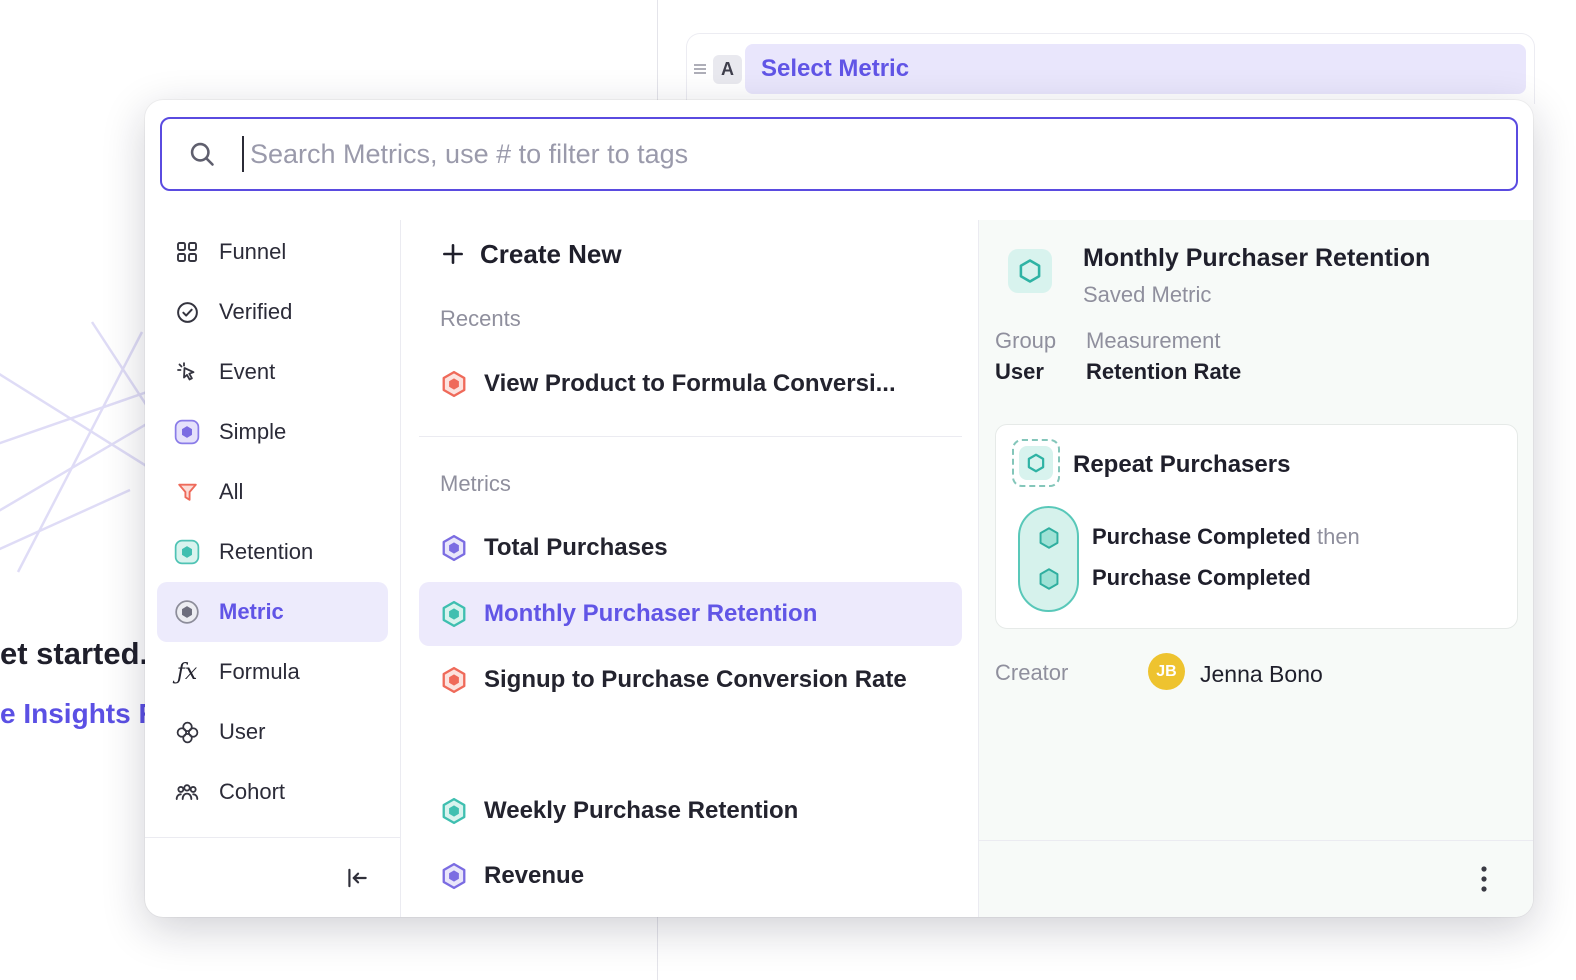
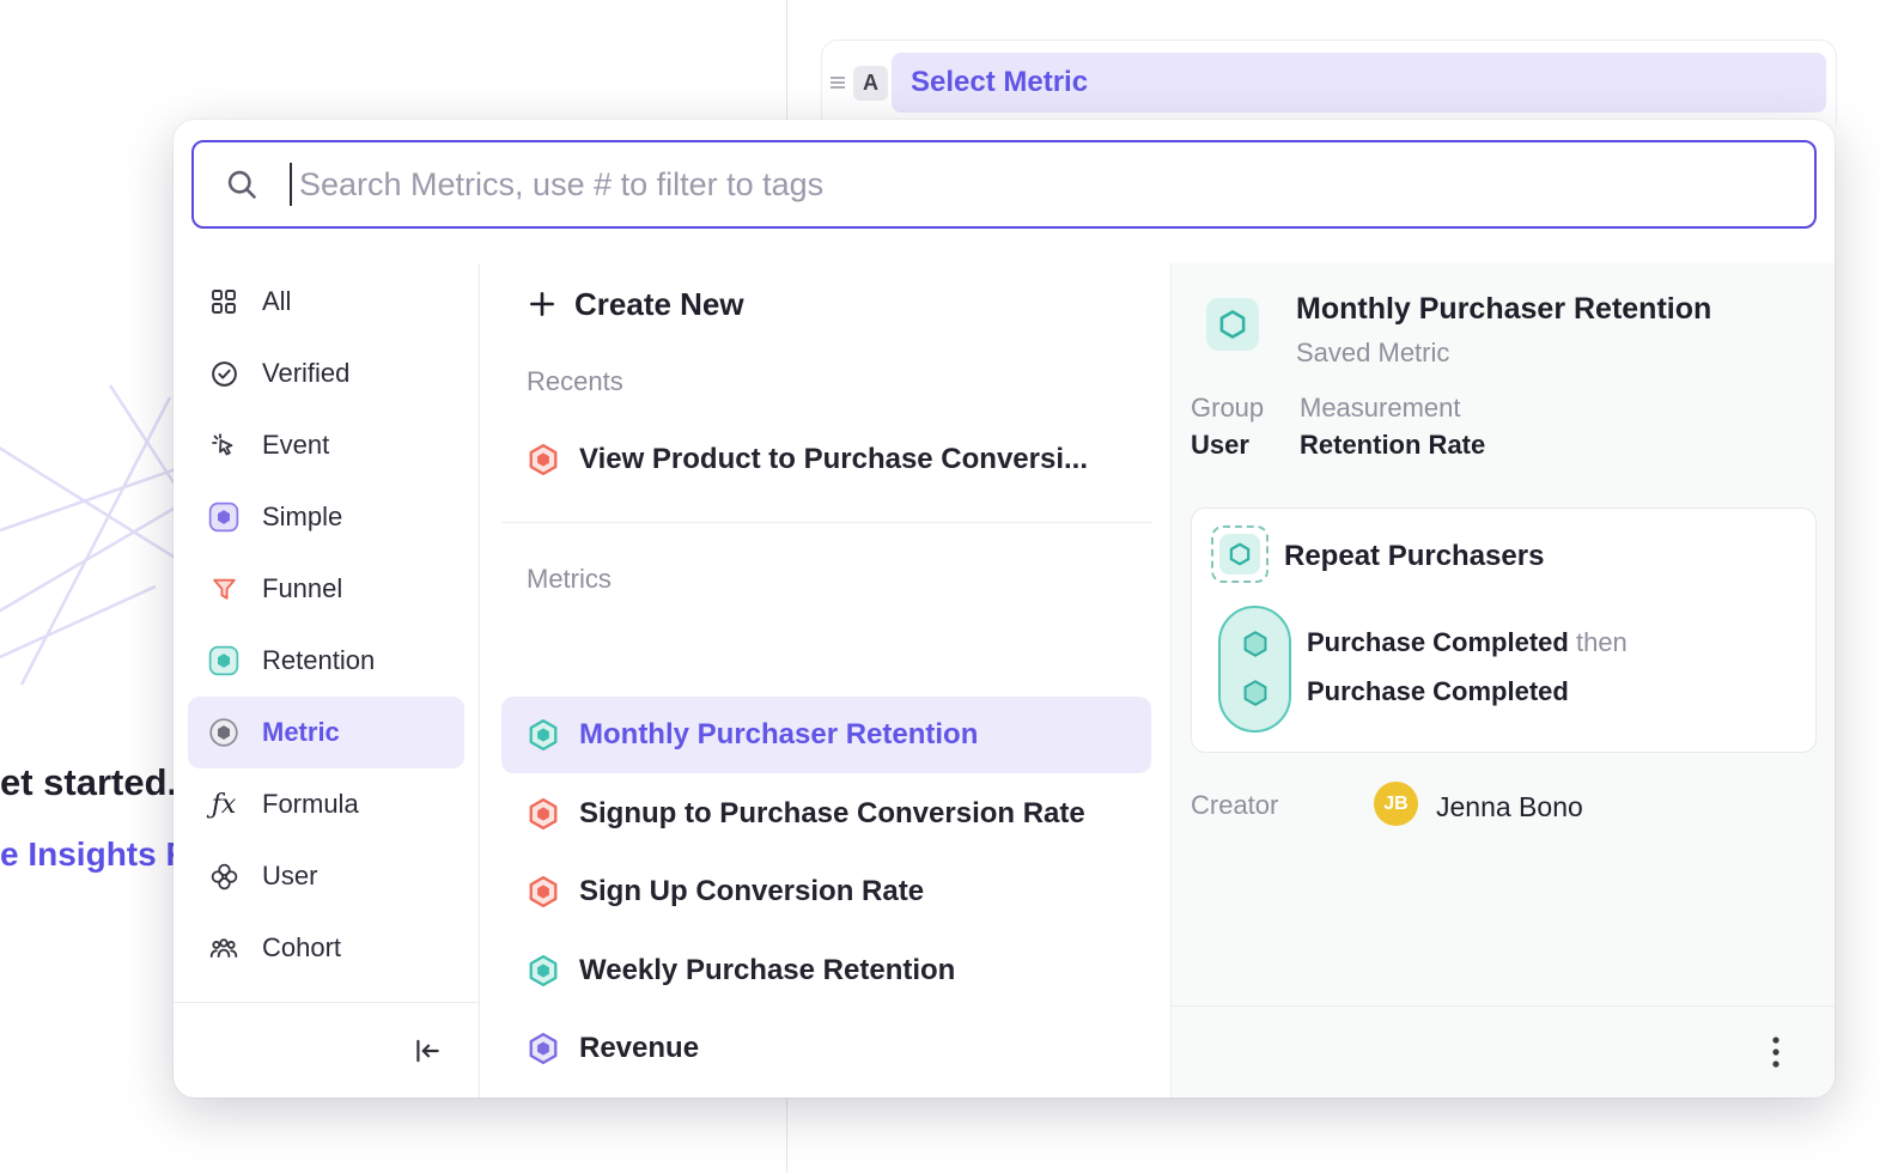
  et started.
  e Insights
  A
  Select Metric
  Search Metrics, use # to filter to tags
- Funnel
+ All
  Verified
  Event
  Simple
- All
+ Funnel
  Retention
  Metric
  ƒx
  Formula
  User
  Cohort
  Create New
  Recents
- View Product to Formula Conversi...
+ View Product to Purchase Conversi...
  Metrics
- Total Purchases
  Monthly Purchaser Retention
  Signup to Purchase Conversion Rate
+ Sign Up Conversion Rate
  Weekly Purchase Retention
  Revenue
  Monthly Purchaser Retention
  Saved Metric
  Group
  Measurement
  User
  Retention Rate
  Repeat Purchasers
  Purchase Completed then
  Purchase Completed
  Creator
  JB
  Jenna Bono
